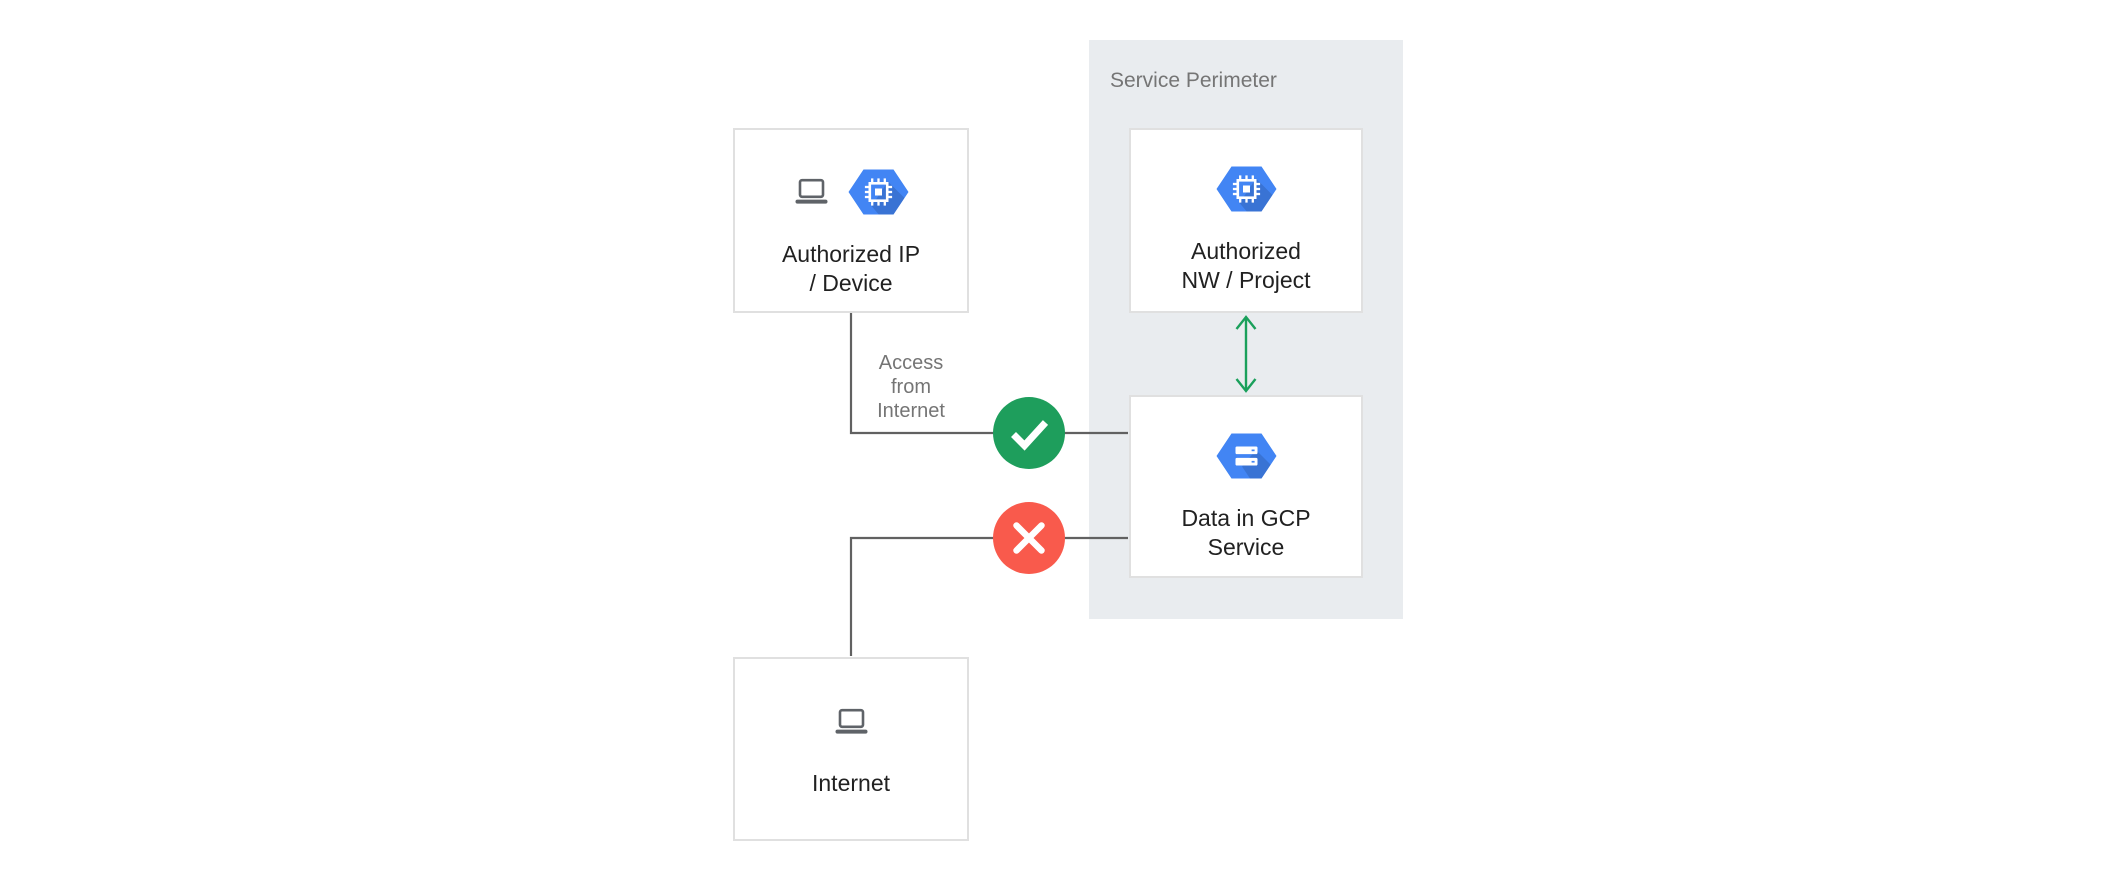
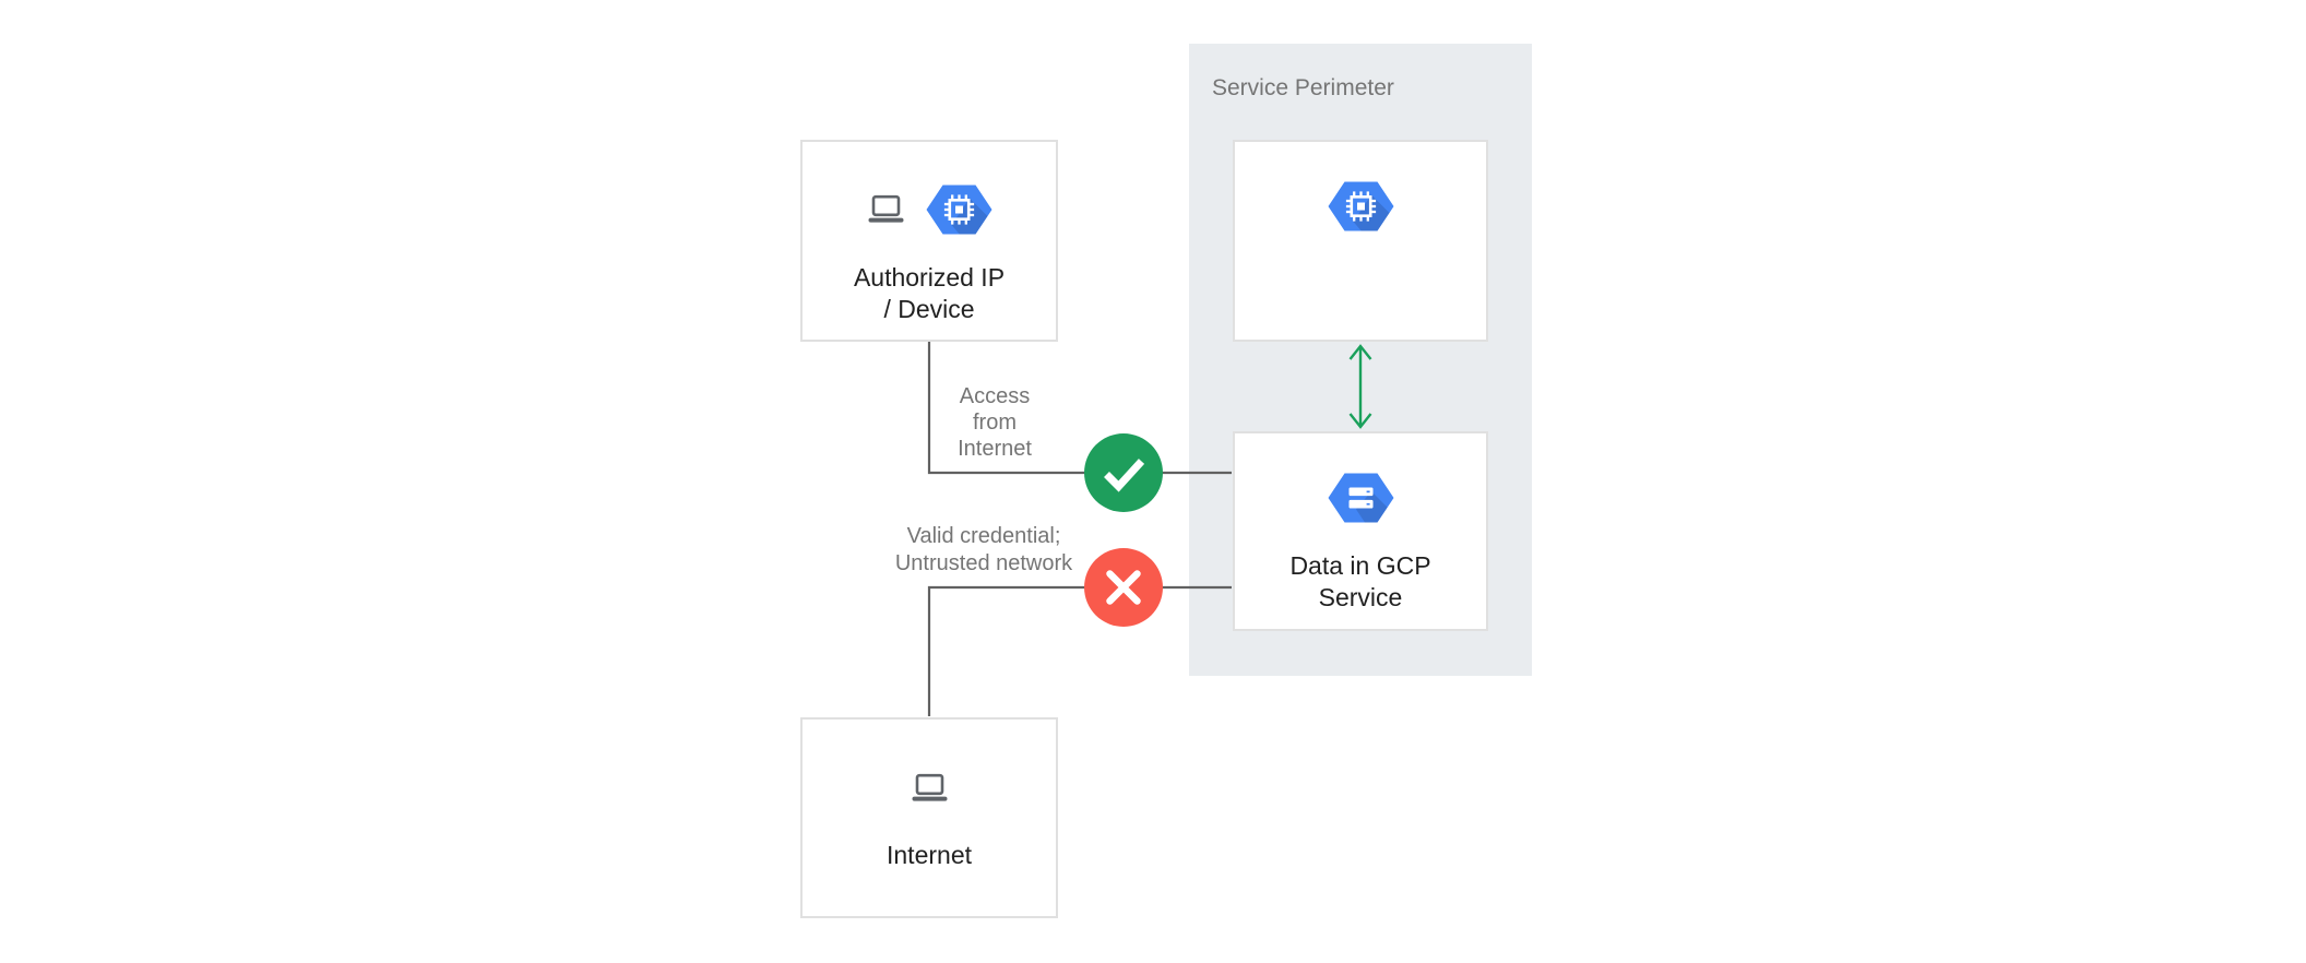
  Service Perimeter
  Authorized IP
  / Device
- Authorized
- NW / Project
  Data in GCP
  Service
  Internet
  Access
  from
  Internet
+ Valid credential;
+ Untrusted network
